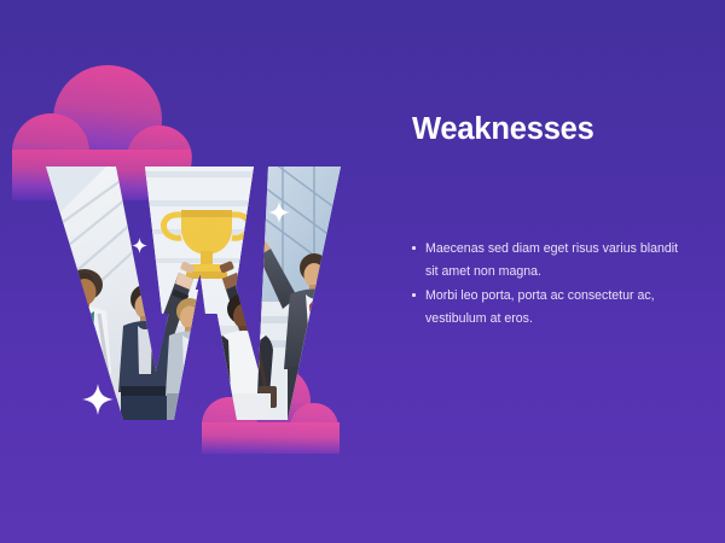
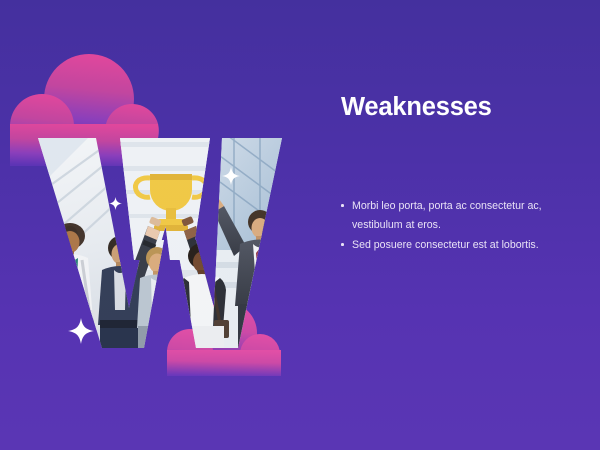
  Weaknesses
- Maecenas sed diam eget risus varius blandit sit amet non magna.
  Morbi leo porta, porta ac consectetur ac, vestibulum at eros.
+ Sed posuere consectetur est at lobortis.
